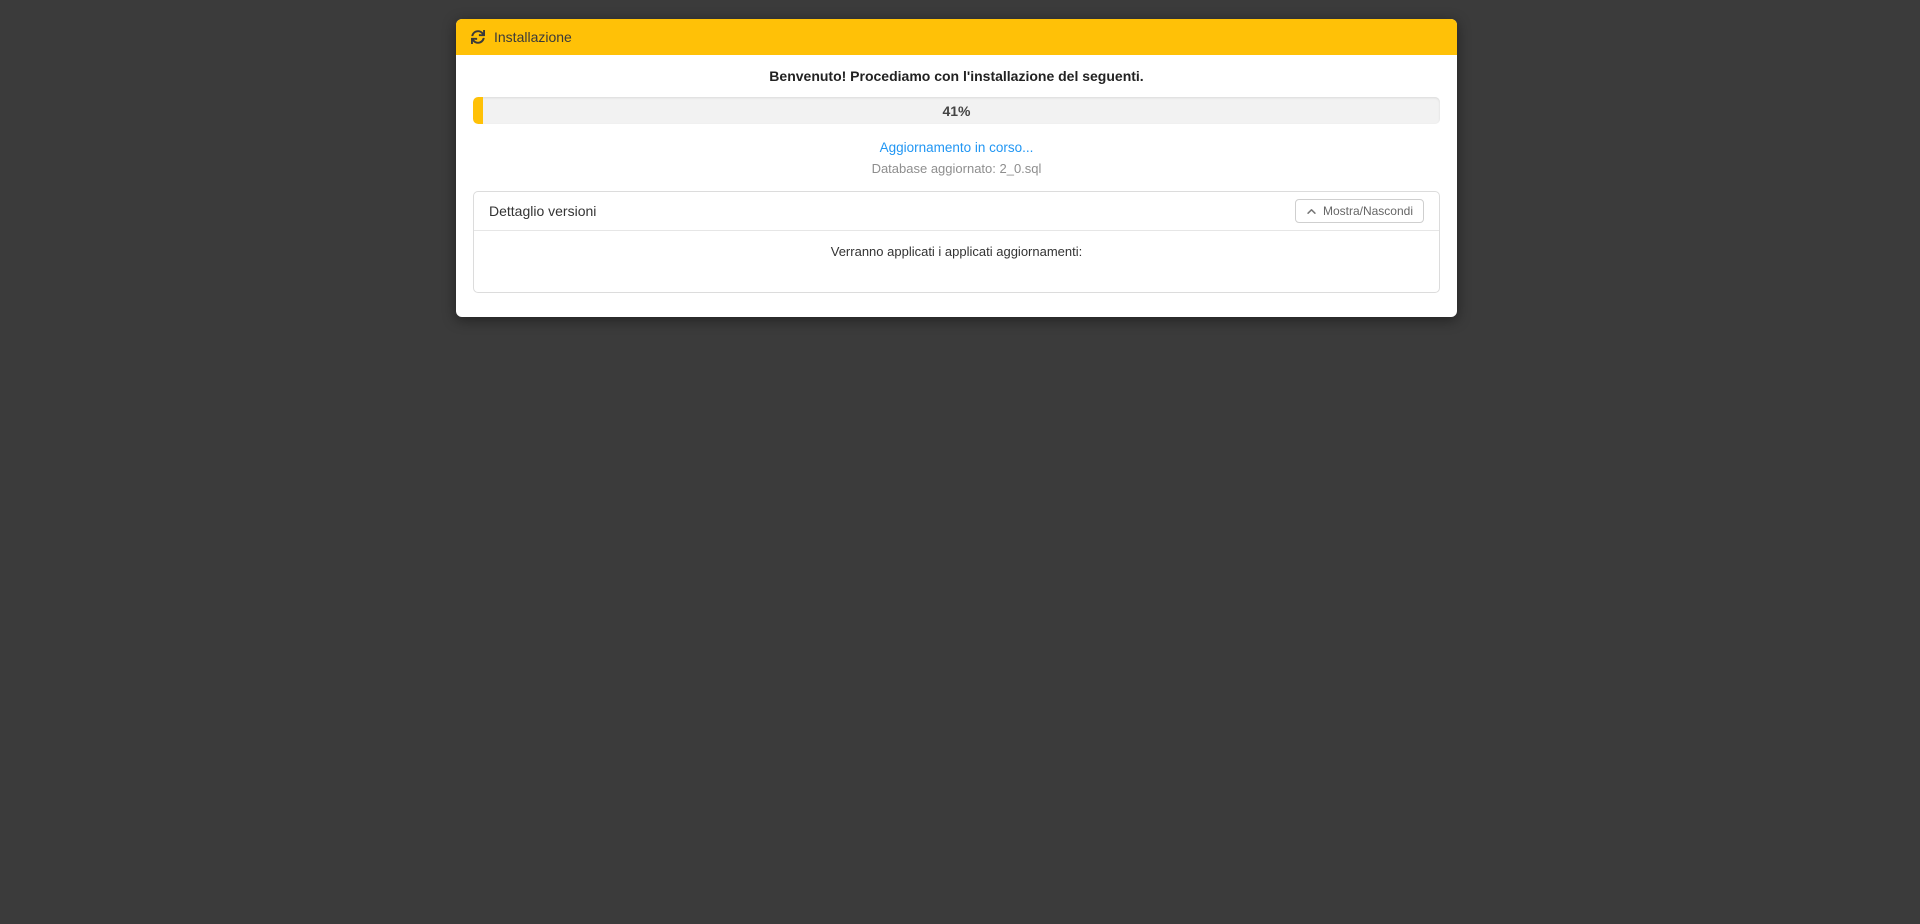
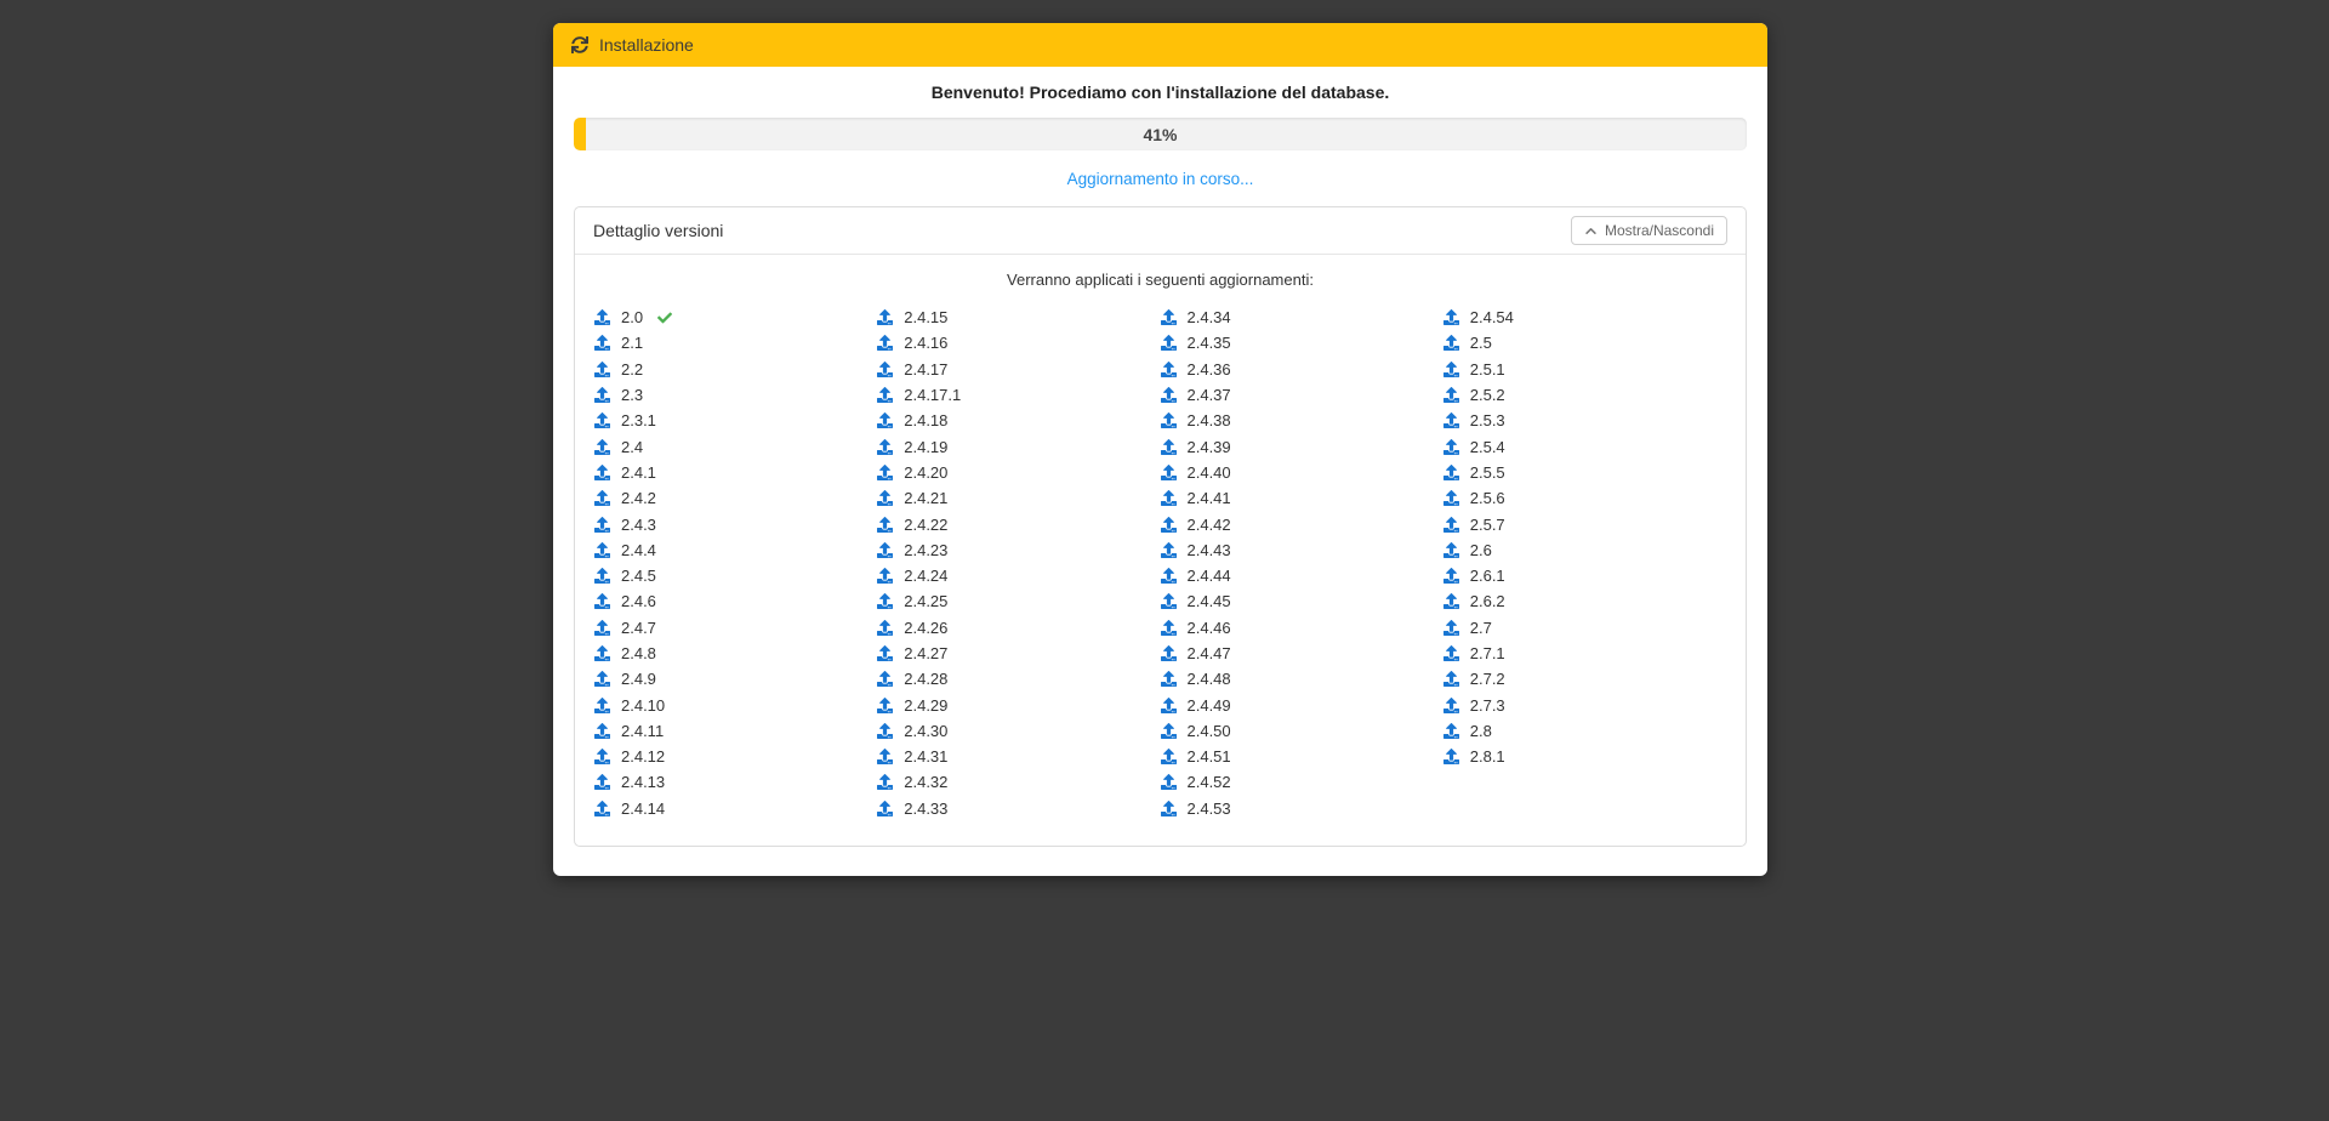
  Installazione
- Benvenuto! Procediamo con l'installazione del seguenti.
+ Benvenuto! Procediamo con l'installazione del database.
  41%
  Aggiornamento in corso...
- Database aggiornato: 2_0.sql
  Dettaglio versioni
  Mostra/Nascondi
- Verranno applicati i applicati aggiornamenti:
+ Verranno applicati i seguenti aggiornamenti:
+ 2.0
+ 2.1
+ 2.2
+ 2.3
+ 2.3.1
+ 2.4
+ 2.4.1
+ 2.4.2
+ 2.4.3
+ 2.4.4
+ 2.4.5
+ 2.4.6
+ 2.4.7
+ 2.4.8
+ 2.4.9
+ 2.4.10
+ 2.4.11
+ 2.4.12
+ 2.4.13
+ 2.4.14
+ 2.4.15
+ 2.4.16
+ 2.4.17
+ 2.4.17.1
+ 2.4.18
+ 2.4.19
+ 2.4.20
+ 2.4.21
+ 2.4.22
+ 2.4.23
+ 2.4.24
+ 2.4.25
+ 2.4.26
+ 2.4.27
+ 2.4.28
+ 2.4.29
+ 2.4.30
+ 2.4.31
+ 2.4.32
+ 2.4.33
+ 2.4.34
+ 2.4.35
+ 2.4.36
+ 2.4.37
+ 2.4.38
+ 2.4.39
+ 2.4.40
+ 2.4.41
+ 2.4.42
+ 2.4.43
+ 2.4.44
+ 2.4.45
+ 2.4.46
+ 2.4.47
+ 2.4.48
+ 2.4.49
+ 2.4.50
+ 2.4.51
+ 2.4.52
+ 2.4.53
+ 2.4.54
+ 2.5
+ 2.5.1
+ 2.5.2
+ 2.5.3
+ 2.5.4
+ 2.5.5
+ 2.5.6
+ 2.5.7
+ 2.6
+ 2.6.1
+ 2.6.2
+ 2.7
+ 2.7.1
+ 2.7.2
+ 2.7.3
+ 2.8
+ 2.8.1
